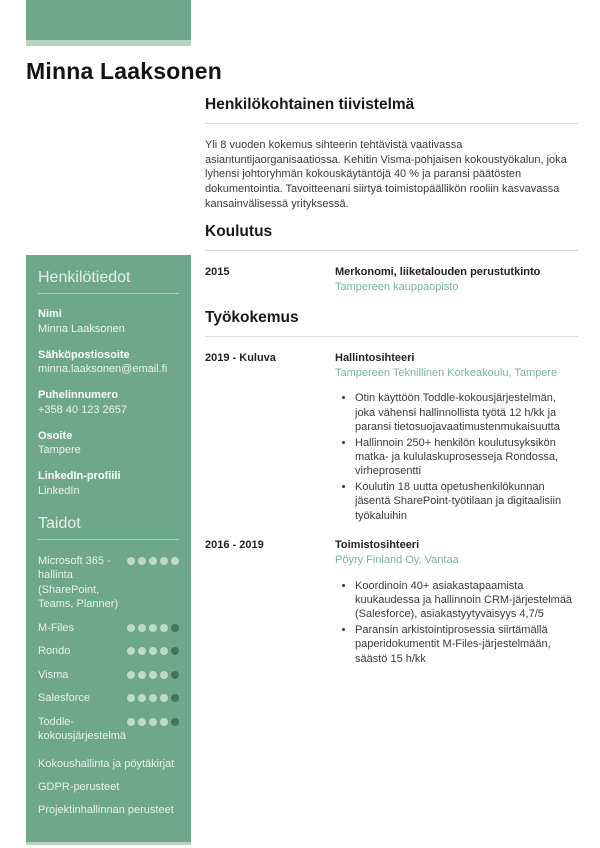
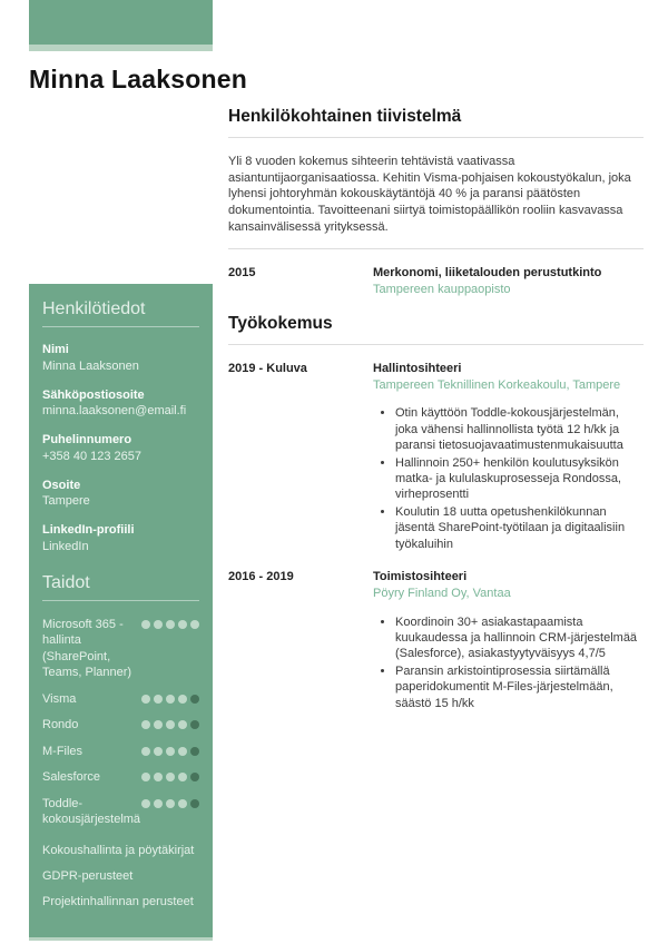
  Minna Laaksonen
  Henkilötiedot
  Nimi
  Minna Laaksonen
  Sähköpostiosoite
  minna.laaksonen@email.fi
  Puhelinnumero
  +358 40 123 2657
  Osoite
  Tampere
  LinkedIn-profiili
  LinkedIn
  Taidot
  Microsoft 365 - hallinta (SharePoint, Teams, Planner)
- M-Files
+ Visma
  Rondo
- Visma
+ M-Files
  Salesforce
  Toddle-kokousjärjestelmä
  Kokoushallinta ja pöytäkirjat
  GDPR-perusteet
  Projektinhallinnan perusteet
  Henkilökohtainen tiivistelmä
  Yli 8 vuoden kokemus sihteerin tehtävistä vaativassa asiantuntijaorganisaatiossa. Kehitin Visma-pohjaisen kokoustyökalun, joka lyhensi johtoryhmän kokouskäytäntöjä 40 % ja paransi päätösten dokumentointia. Tavoitteenani siirtyä toimistopäällikön rooliin kasvavassa kansainvälisessä yrityksessä.
- Koulutus
  2015
  Merkonomi, liiketalouden perustutkinto
  Tampereen kauppaopisto
  Työkokemus
  2019 - Kuluva
  Hallintosihteeri
  Tampereen Teknillinen Korkeakoulu, Tampere
  Otin käyttöön Toddle-kokousjärjestelmän, joka vähensi hallinnollista työtä 12 h/kk ja paransi tietosuojavaatimustenmukaisuutta
  Hallinnoin 250+ henkilön koulutusyksikön matka- ja kululaskuprosesseja Rondossa, virheprosentti
  Koulutin 18 uutta opetushenkilökunnan jäsentä SharePoint-työtilaan ja digitaalisiin työkaluihin
  2016 - 2019
  Toimistosihteeri
  Pöyry Finland Oy, Vantaa
- Koordinoin 40+ asiakastapaamista kuukaudessa ja hallinnoin CRM-järjestelmää (Salesforce), asiakastyytyväisyys 4,7/5
+ Koordinoin 30+ asiakastapaamista kuukaudessa ja hallinnoin CRM-järjestelmää (Salesforce), asiakastyytyväisyys 4,7/5
  Paransin arkistointiprosessia siirtämällä paperidokumentit M-Files-järjestelmään, säästö 15 h/kk
